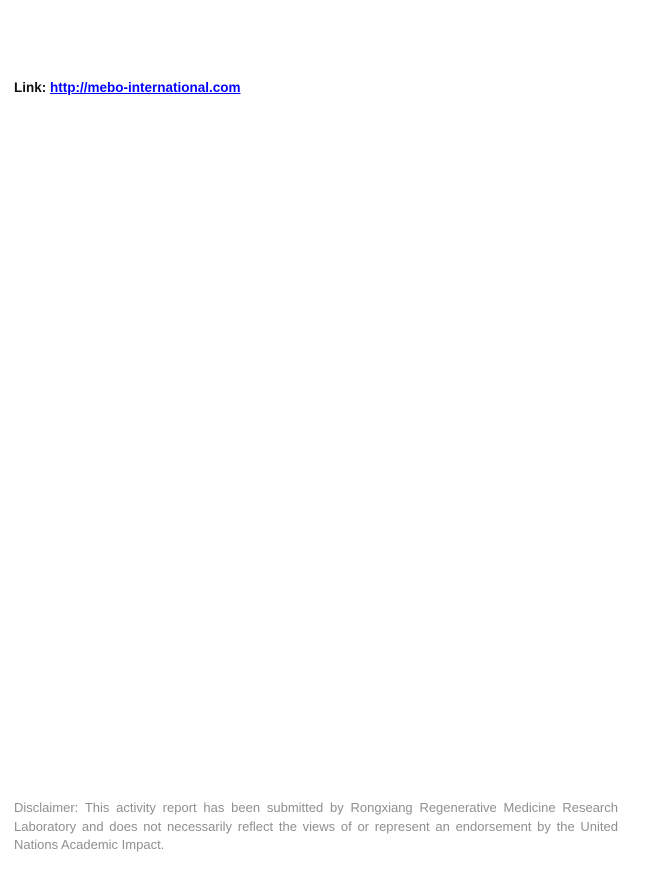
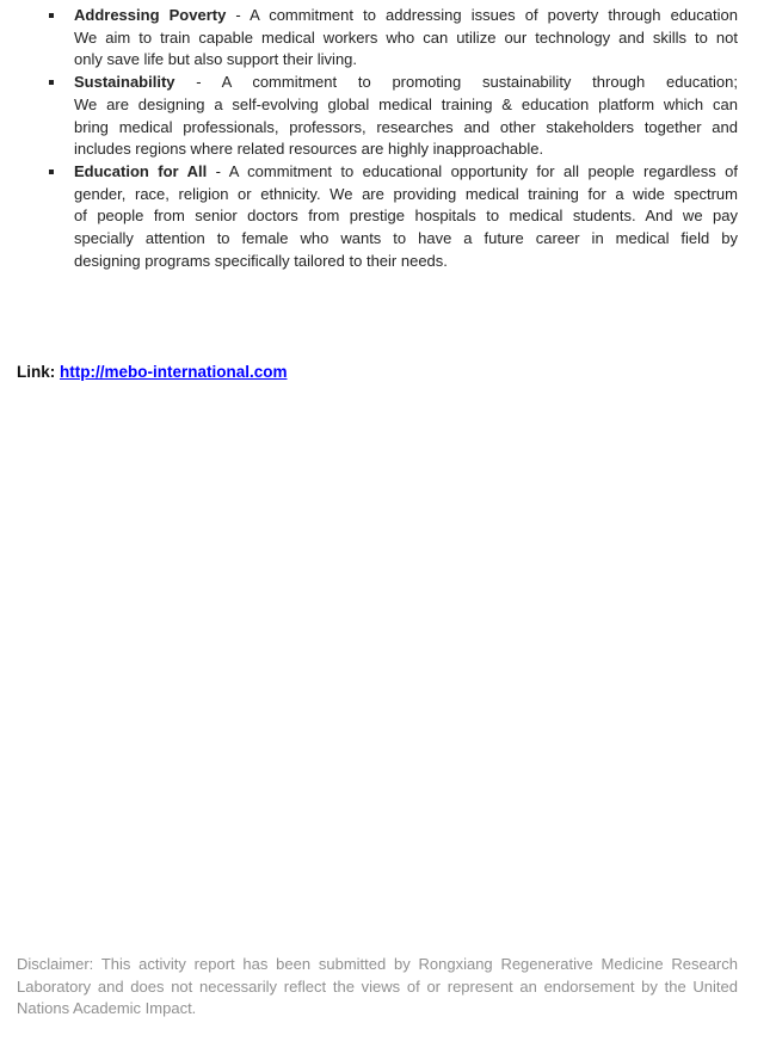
+ Addressing Poverty - A commitment to addressing issues of poverty through education
+ We aim to train capable medical workers who can utilize our technology and skills to not
+ only save life but also support their living.
+ Sustainability - A commitment to promoting sustainability through education;
+ We are designing a self-evolving global medical training & education platform which can
+ bring medical professionals, professors, researches and other stakeholders together and
+ includes regions where related resources are highly inapproachable.
+ Education for All - A commitment to educational opportunity for all people regardless of
+ gender, race, religion or ethnicity. We are providing medical training for a wide spectrum
+ of people from senior doctors from prestige hospitals to medical students. And we pay
+ specially attention to female who wants to have a future career in medical field by
+ designing programs specifically tailored to their needs.
  Link: http://mebo-international.com
  Disclaimer: This activity report has been submitted by Rongxiang Regenerative Medicine Research
  Laboratory and does not necessarily reflect the views of or represent an endorsement by the United
  Nations Academic Impact.
